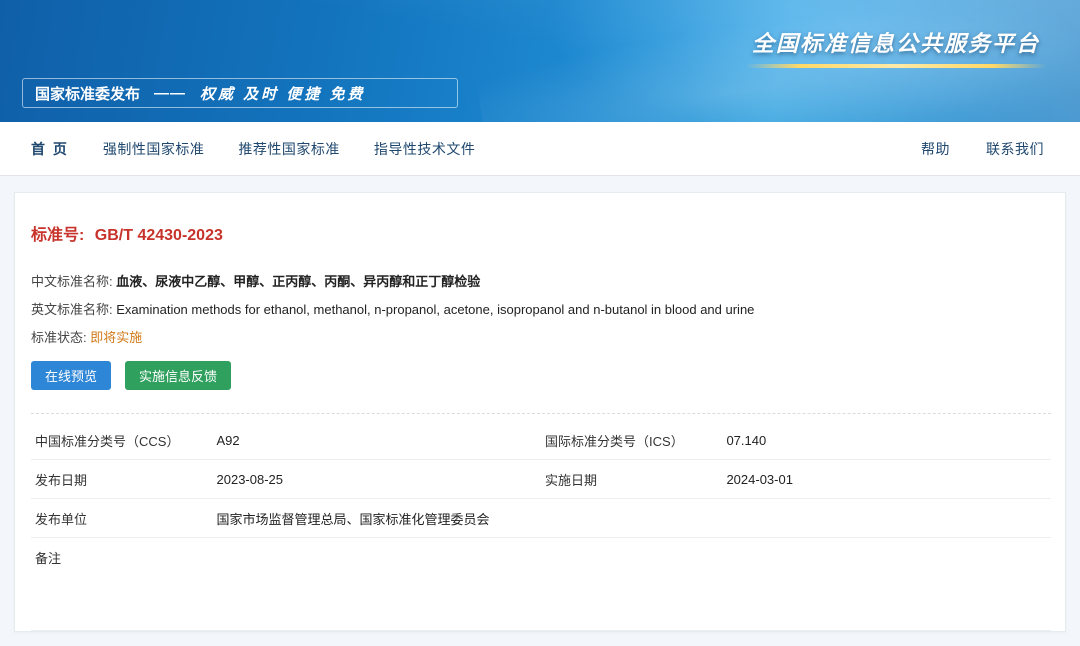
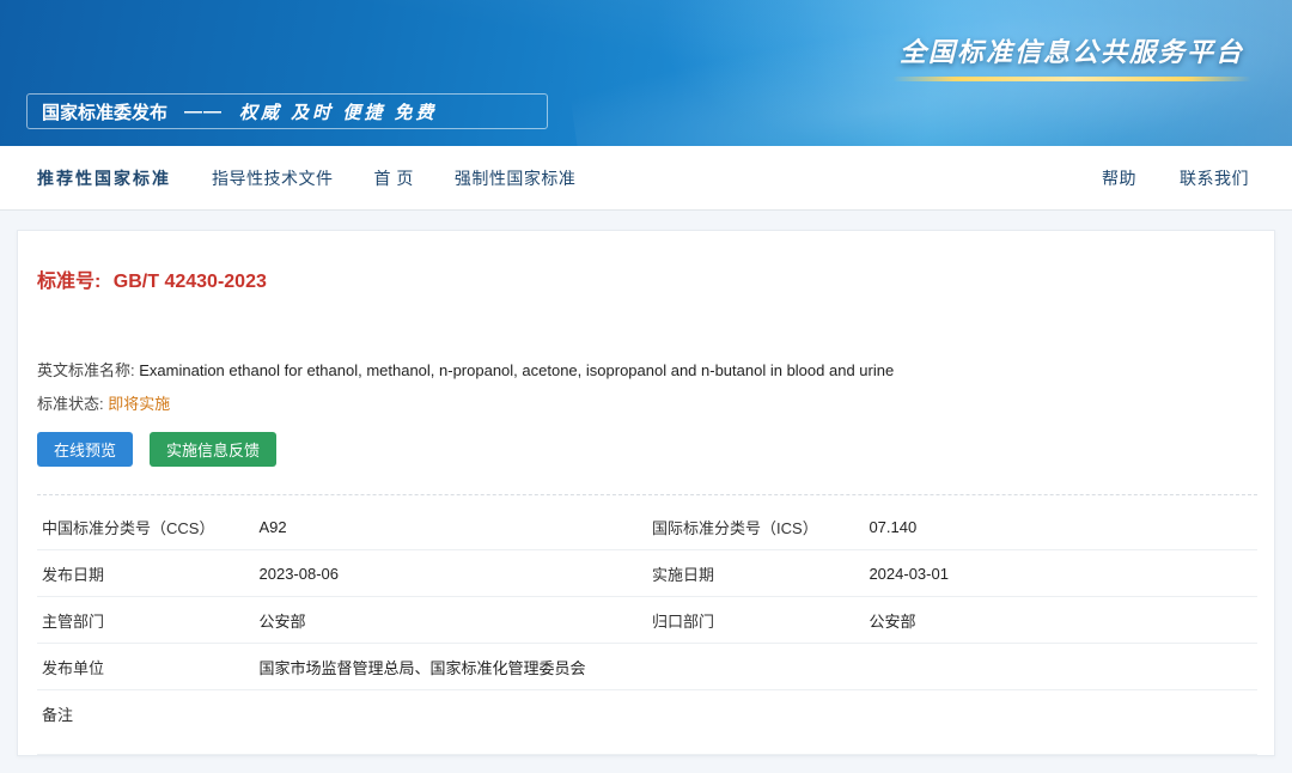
  国家标准委发布
  ——
  权威 及时 便捷 免费
  全国标准信息公共服务平台
- 首 页
+ 推荐性国家标准
- 强制性国家标准
+ 指导性技术文件
- 推荐性国家标准
+ 首 页
- 指导性技术文件
+ 强制性国家标准
  帮助
  联系我们
  标准号: GB/T 42430-2023
- 中文标准名称: 血液、尿液中乙醇、甲醇、正丙醇、丙酮、异丙醇和正丁醇检验
- 英文标准名称: Examination methods for ethanol, methanol, n-propanol, acetone, isopropanol and n-butanol in blood and urine
+ 英文标准名称: Examination ethanol for ethanol, methanol, n-propanol, acetone, isopropanol and n-butanol in blood and urine
  标准状态: 即将实施
  在线预览
  实施信息反馈
  中国标准分类号（CCS）	A92	国际标准分类号（ICS）	07.140
- 发布日期	2023-08-25	实施日期	2024-03-01
+ 发布日期	2023-08-06	实施日期	2024-03-01
+ 主管部门	公安部	归口部门	公安部
  发布单位	国家市场监督管理总局、国家标准化管理委员会
  备注
